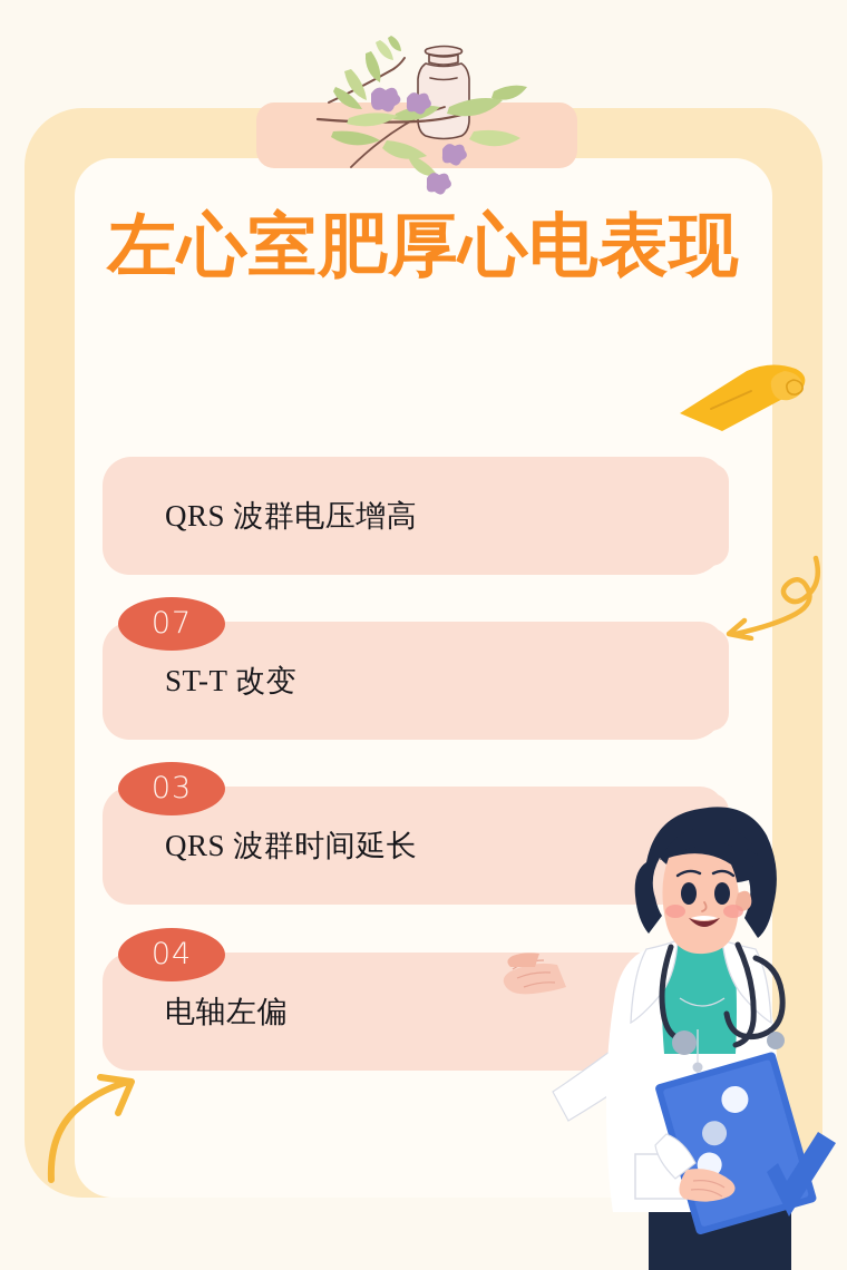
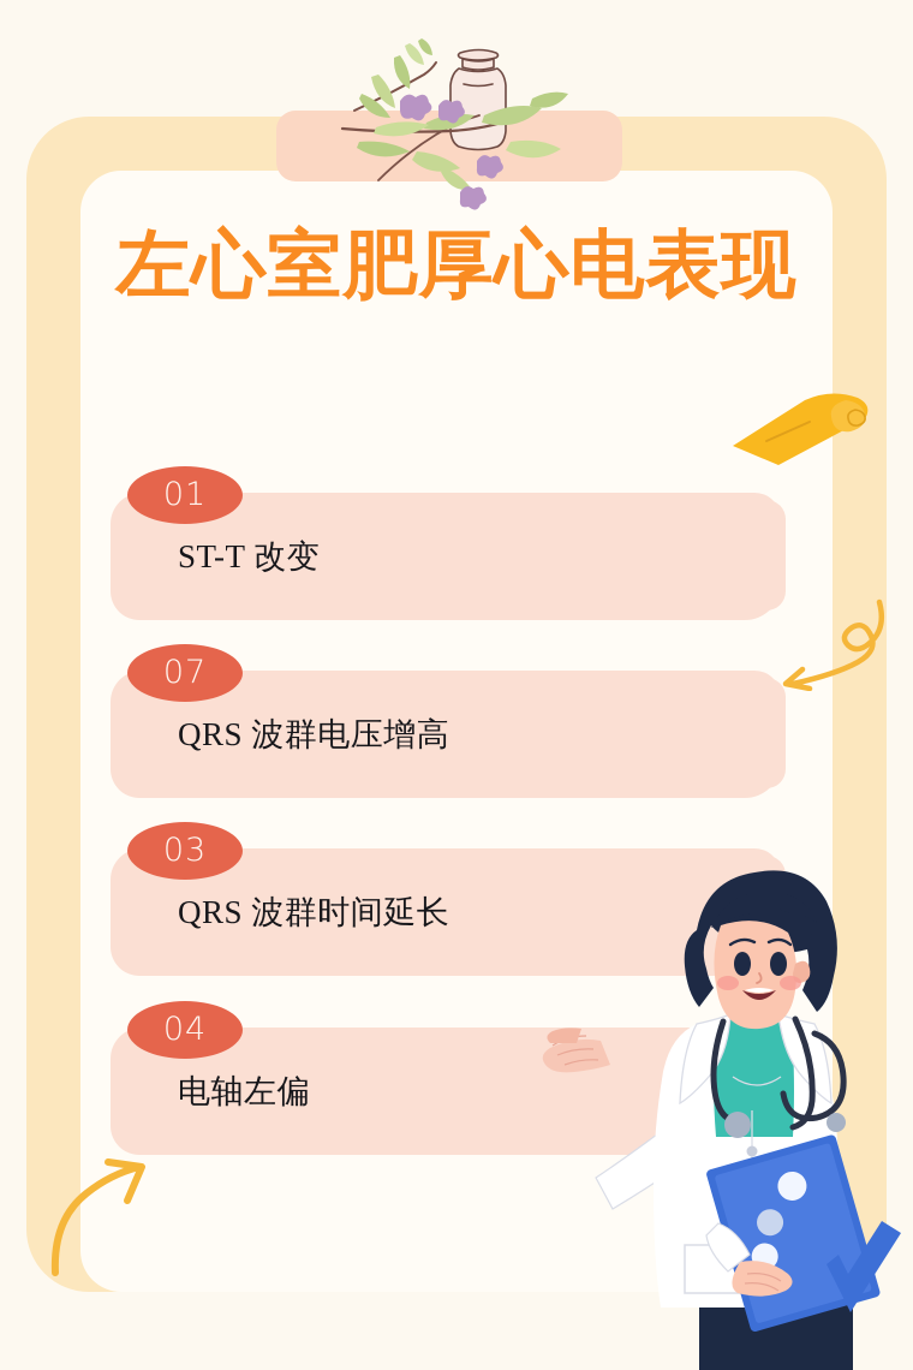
  左心室肥厚心电表现
+ 01
- QRS 波群电压增高
+ ST-T 改变
  07
- ST-T 改变
+ QRS 波群电压增高
  03
  QRS 波群时间延长
  04
  电轴左偏
